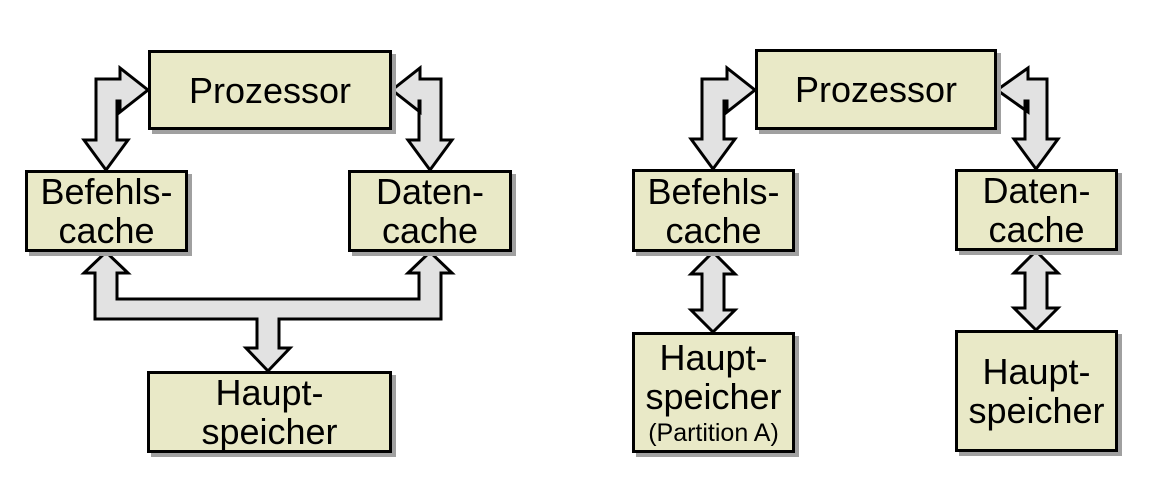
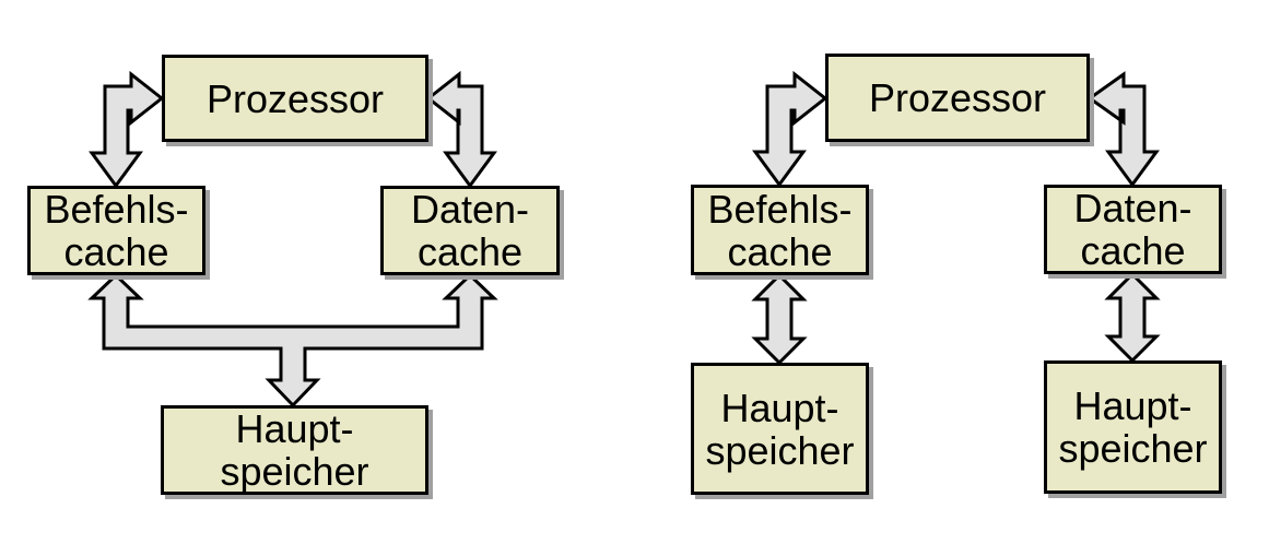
  Prozessor
  Befehls-
  cache
  Daten-
  cache
  Haupt-
  speicher
  Prozessor
  Befehls-
  cache
  Daten-
  cache
  Haupt-
  speicher
- (Partition A)
  Haupt-
  speicher
